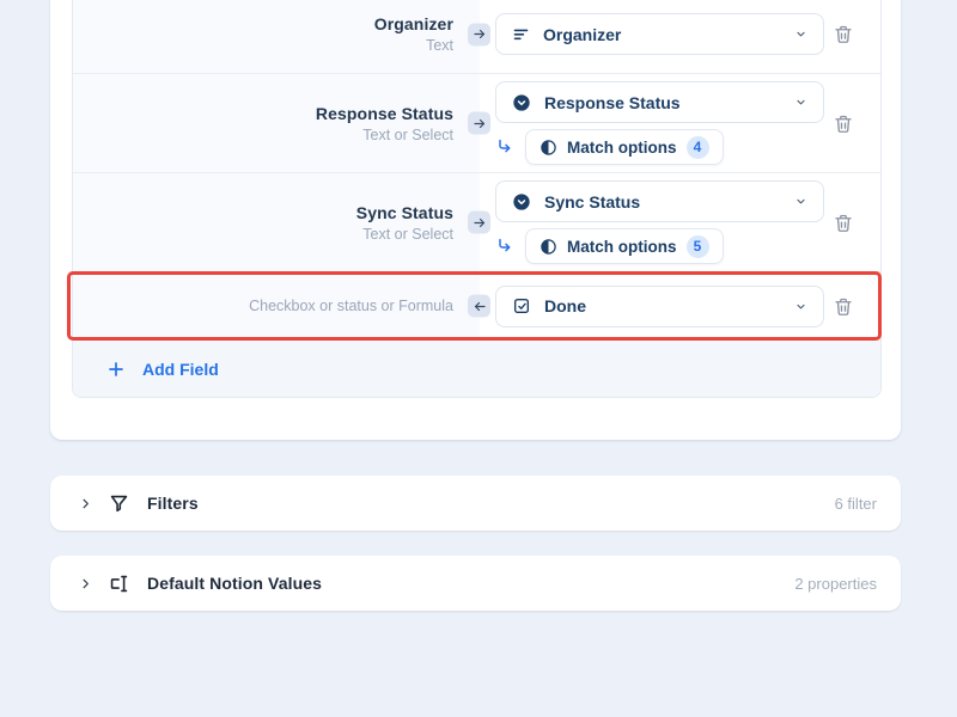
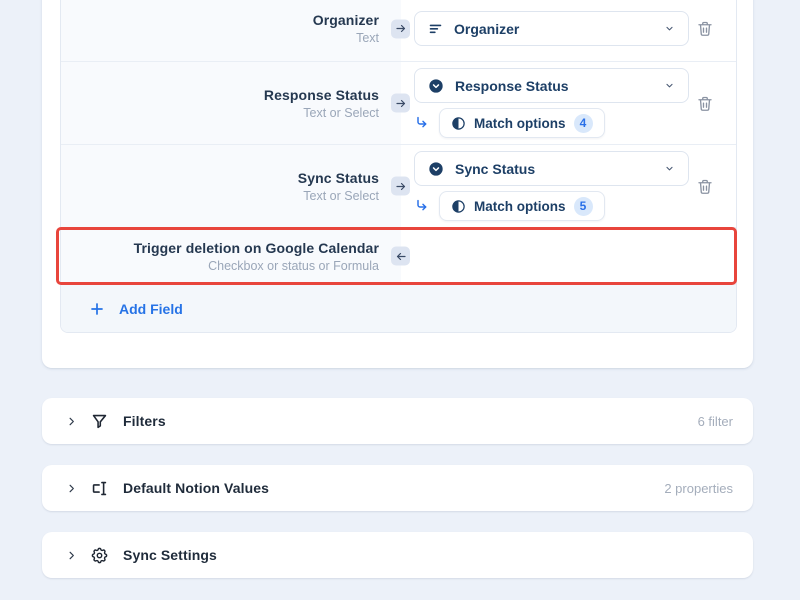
  Organizer
  Text
  Organizer
  Response Status
  Text or Select
  Response Status
  Match options
  4
  Sync Status
  Text or Select
  Sync Status
  Match options
  5
+ Trigger deletion on Google Calendar
  Checkbox or status or Formula
- Done
  Add Field
  Filters
  6 filter
  Default Notion Values
  2 properties
+ Sync Settings
